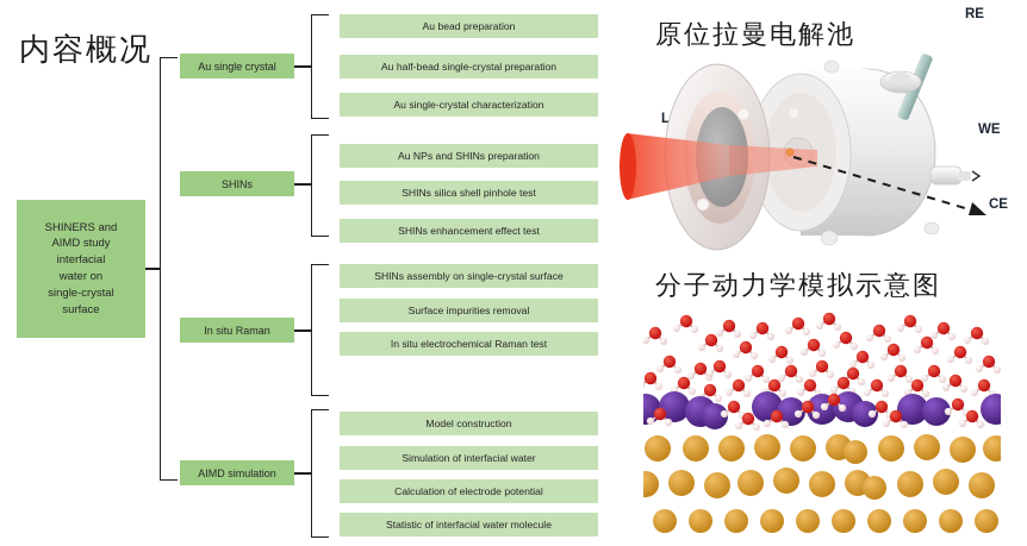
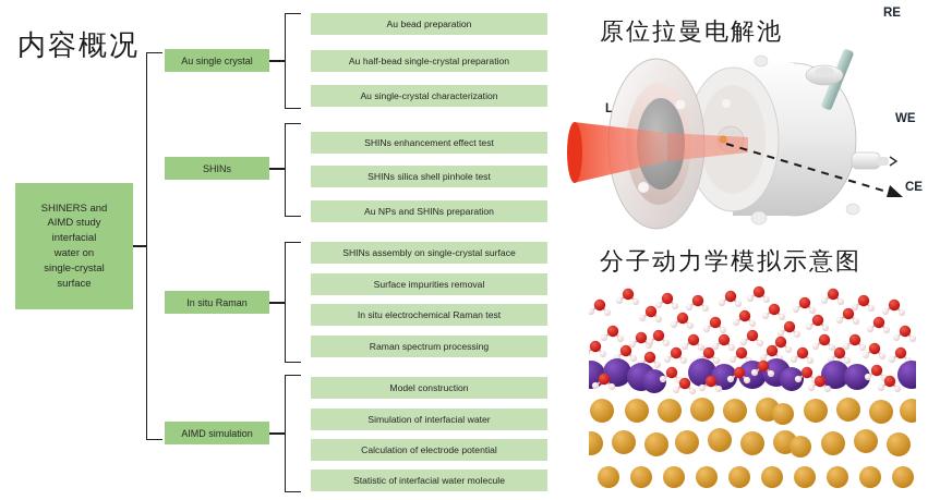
  内容概况
  SHINERS and
  AIMD study
  interfacial
  water on
  single-crystal
  surface
  Au single crystal
  Au bead preparation
  Au half-bead single-crystal preparation
  Au single-crystal characterization
  SHINs
- Au NPs and SHINs preparation
+ SHINs enhancement effect test
  SHINs silica shell pinhole test
- SHINs enhancement effect test
+ Au NPs and SHINs preparation
  In situ Raman
  SHINs assembly on single-crystal surface
  Surface impurities removal
  In situ electrochemical Raman test
+ Raman spectrum processing
  AIMD simulation
  Model construction
  Simulation of interfacial water
  Calculation of electrode potential
  Statistic of interfacial water molecule
  原位拉曼电解池
  RE
  WE
  CE
  分子动力学模拟示意图
